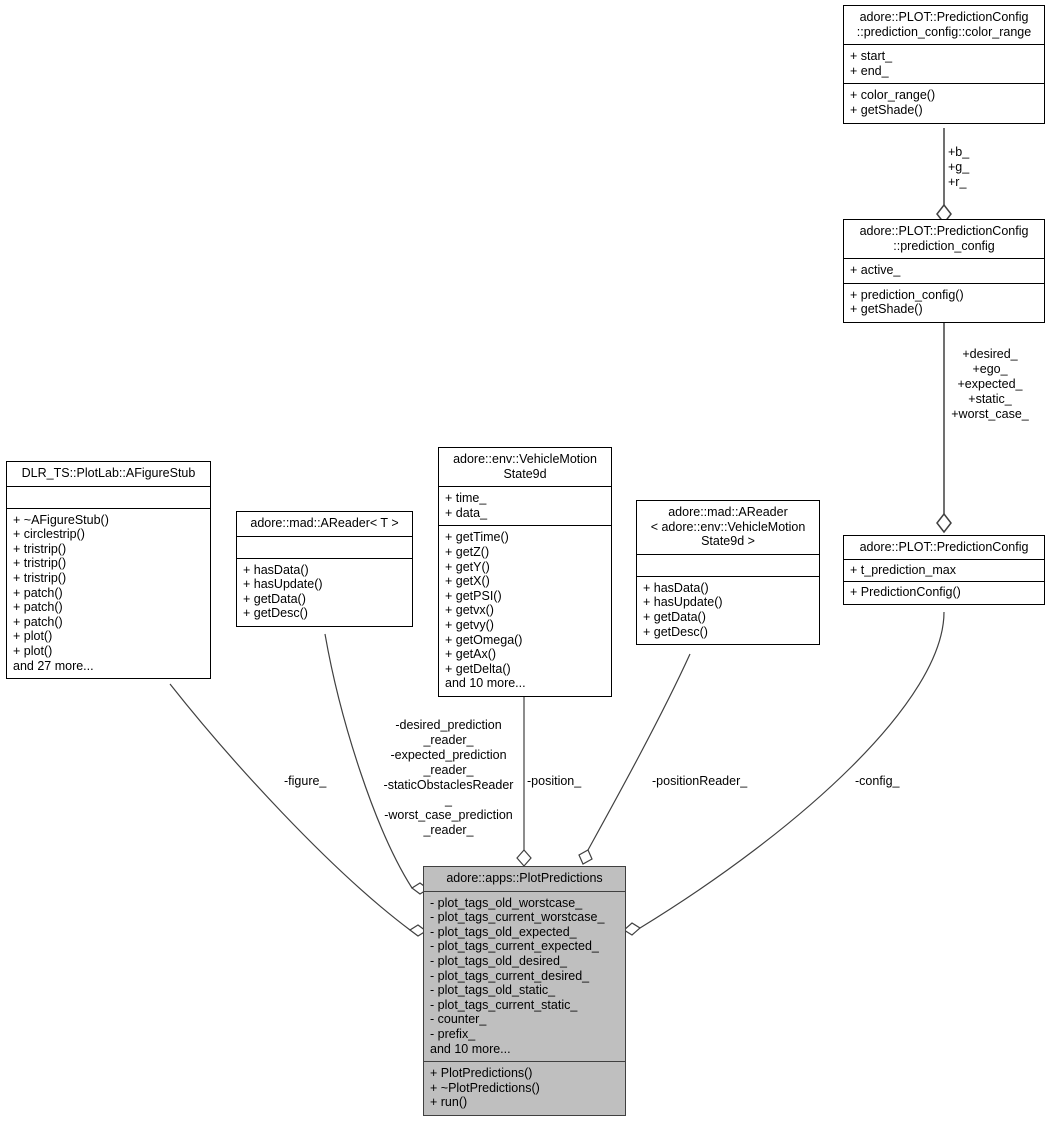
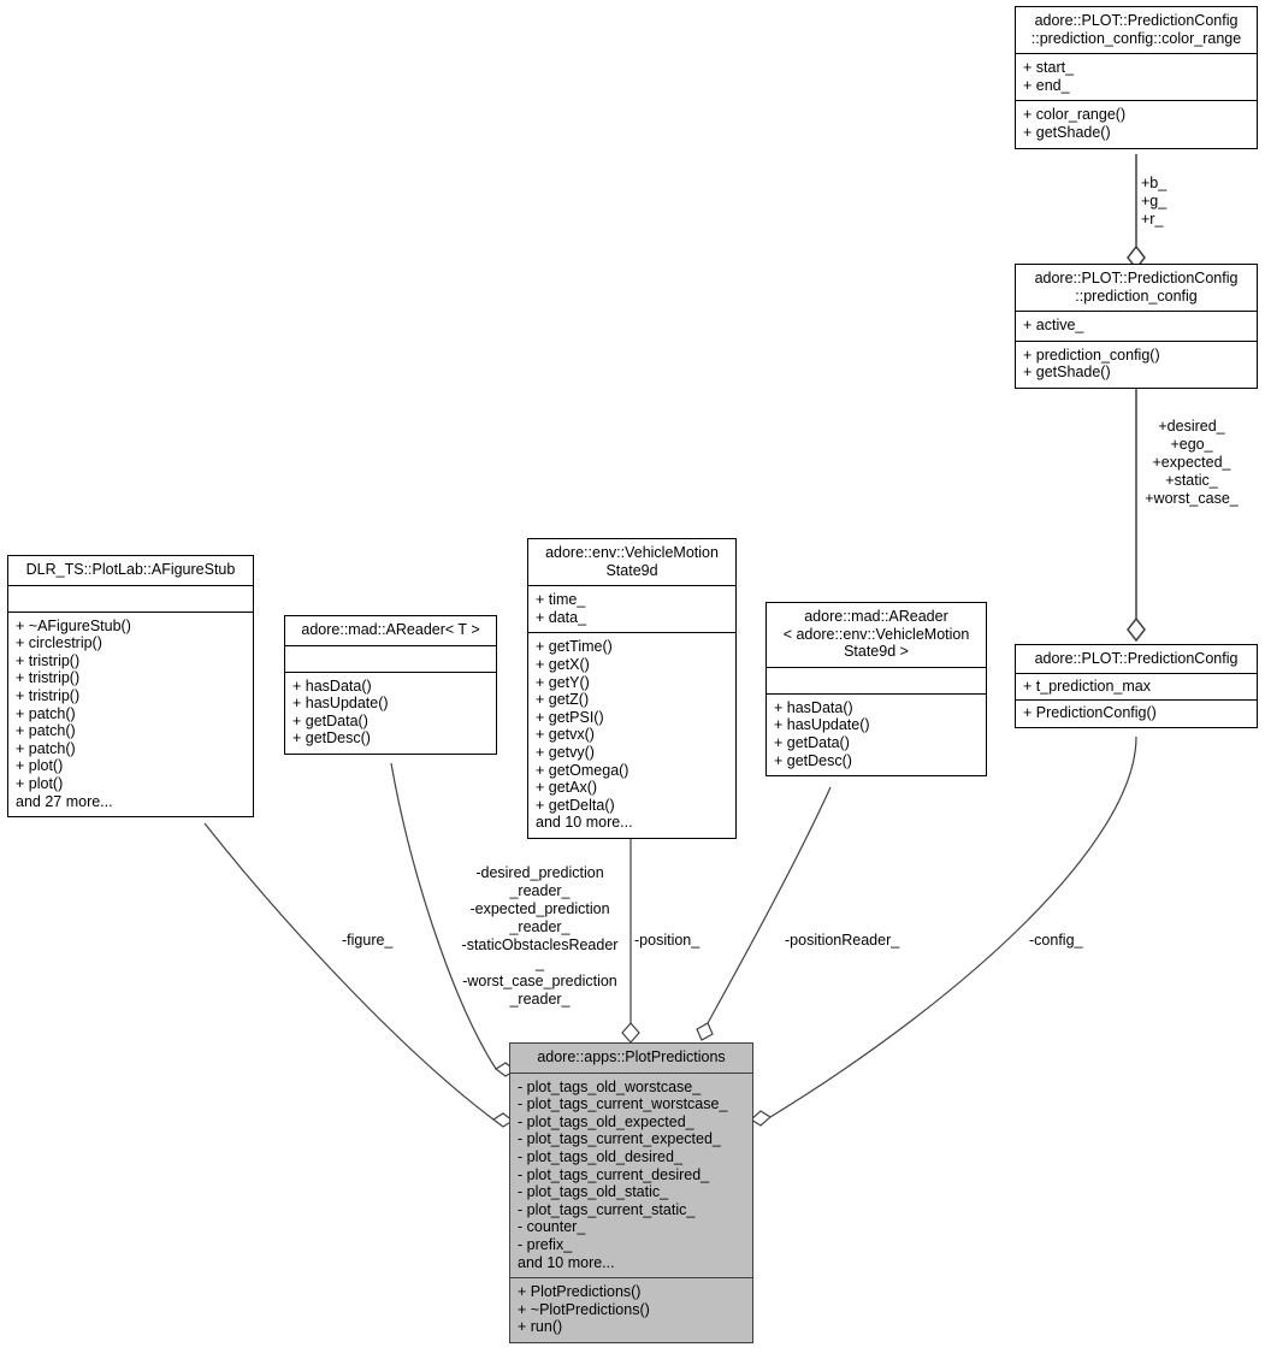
  adore::PLOT::PredictionConfig
  ::prediction_config::color_range
  + start_
  + end_
  + color_range()
  + getShade()
  adore::PLOT::PredictionConfig
  ::prediction_config
  + active_
  + prediction_config()
  + getShade()
  adore::PLOT::PredictionConfig
  + t_prediction_max
  + PredictionConfig()
  DLR_TS::PlotLab::AFigureStub
  + ~AFigureStub()
  + circlestrip()
  + tristrip()
  + tristrip()
  + tristrip()
  + patch()
  + patch()
  + patch()
  + plot()
  + plot()
  and 27 more...
  adore::mad::AReader< T >
  + hasData()
  + hasUpdate()
  + getData()
  + getDesc()
  adore::env::VehicleMotion
  State9d
  + time_
  + data_
  + getTime()
- + getZ()
+ + getX()
  + getY()
- + getX()
+ + getZ()
  + getPSI()
  + getvx()
  + getvy()
  + getOmega()
  + getAx()
  + getDelta()
  and 10 more...
  adore::mad::AReader
  < adore::env::VehicleMotion
  State9d >
  + hasData()
  + hasUpdate()
  + getData()
  + getDesc()
  adore::apps::PlotPredictions
  - plot_tags_old_worstcase_
  - plot_tags_current_worstcase_
  - plot_tags_old_expected_
  - plot_tags_current_expected_
  - plot_tags_old_desired_
  - plot_tags_current_desired_
  - plot_tags_old_static_
  - plot_tags_current_static_
  - counter_
  - prefix_
  and 10 more...
  + PlotPredictions()
  + ~PlotPredictions()
  + run()
  +b_
  +g_
  +r_
  +desired_
  +ego_
  +expected_
  +static_
  +worst_case_
  -figure_
  -desired_prediction
  _reader_
  -expected_prediction
  _reader_
  -staticObstaclesReader
  _
  -worst_case_prediction
  _reader_
  -position_
  -positionReader_
  -config_
